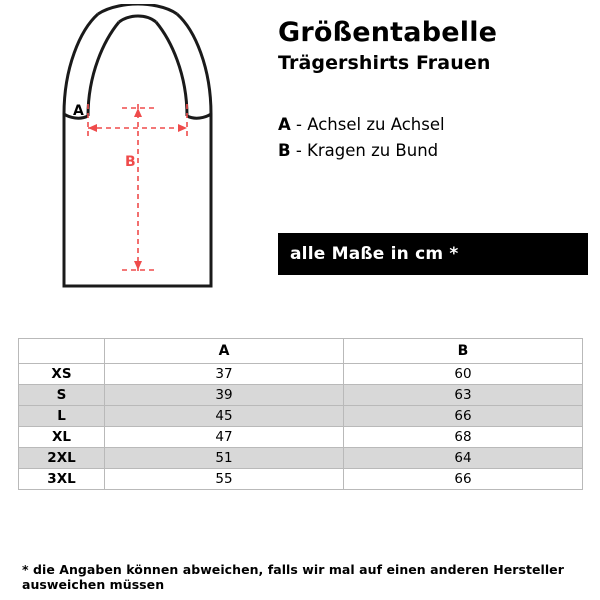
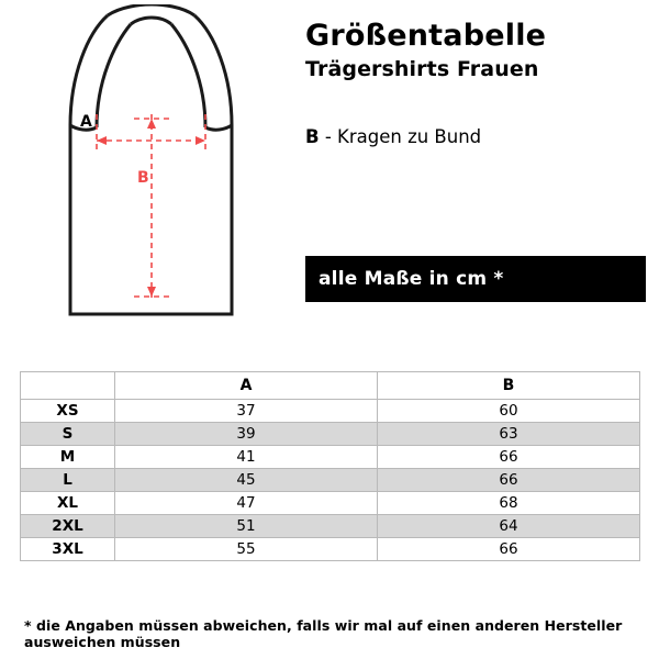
  A
  B
  Größentabelle
  Trägershirts Frauen
- A - Achsel zu Achsel
  B - Kragen zu Bund
  alle Maße in cm *
  	A	B
  XS	37	60
  S	39	63
+ M	41	66
  L	45	66
  XL	47	68
  2XL	51	64
  3XL	55	66
- * die Angaben können abweichen, falls wir mal auf einen anderen Hersteller ausweichen müssen
+ * die Angaben müssen abweichen, falls wir mal auf einen anderen Hersteller ausweichen müssen
